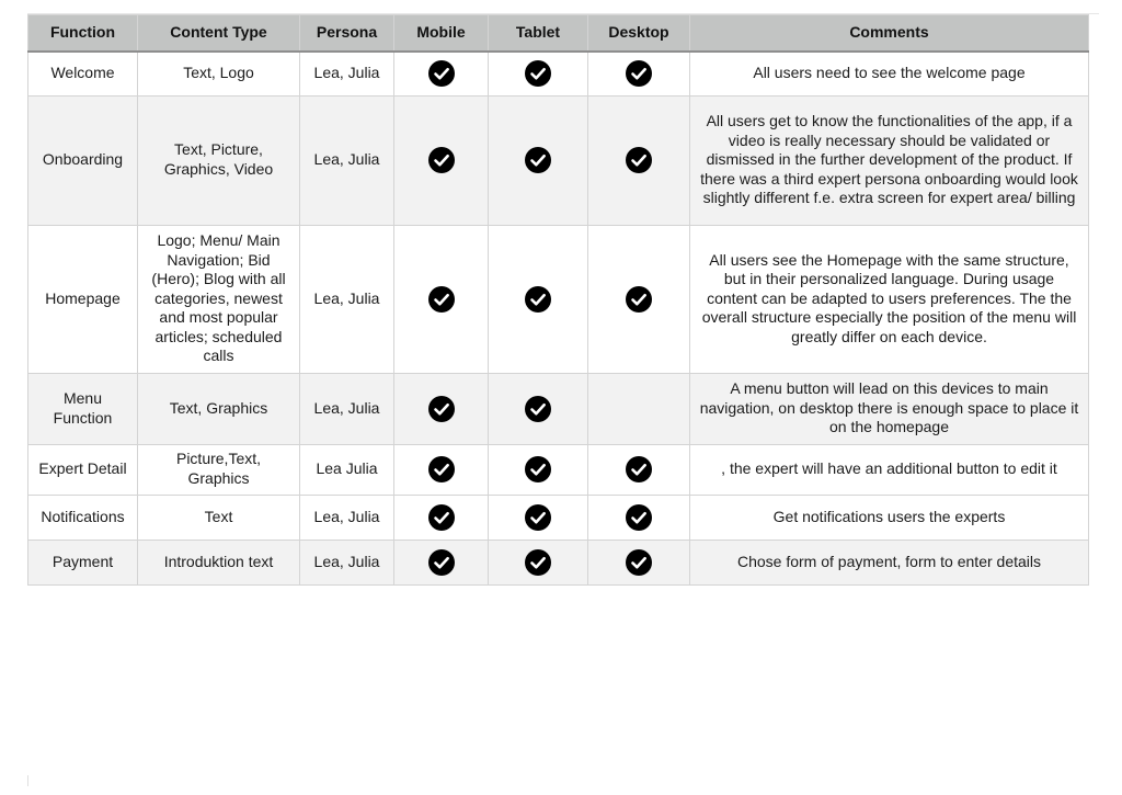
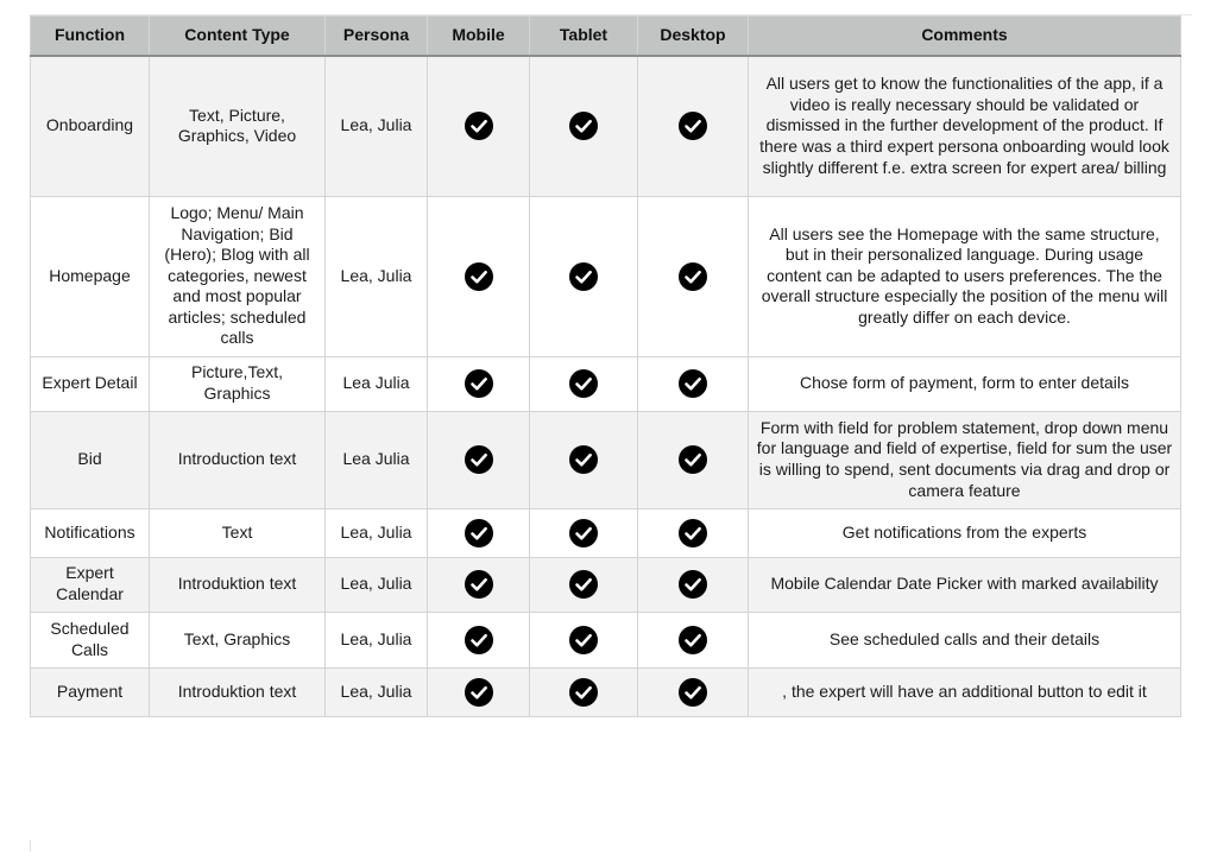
  Function	Content Type	Persona	Mobile	Tablet	Desktop	Comments
- Welcome	Text, Logo	Lea, Julia				All users need to see the welcome page
  Onboarding	Text, Picture, Graphics, Video	Lea, Julia				All users get to know the functionalities of the app, if a video is really necessary should be validated or dismissed in the further development of the product. If there was a third expert persona onboarding would look slightly different f.e. extra screen for expert area/ billing
  Homepage	Logo; Menu/ Main Navigation; Bid (Hero); Blog with all categories, newest and most popular articles; scheduled calls	Lea, Julia				All users see the Homepage with the same structure, but in their personalized language. During usage content can be adapted to users preferences. The the overall structure especially the position of the menu will greatly differ on each device.
- Menu Function	Text, Graphics	Lea, Julia				A menu button will lead on this devices to main navigation, on desktop there is enough space to place it on the homepage
- Expert Detail	Picture,Text, Graphics	Lea Julia				, the expert will have an additional button to edit it
+ Expert Detail	Picture,Text, Graphics	Lea Julia				Chose form of payment, form to enter details
+ Bid	Introduction text	Lea Julia				Form with field for problem statement, drop down menu for language and field of expertise, field for sum the user is willing to spend, sent documents via drag and drop or camera feature
- Notifications	Text	Lea, Julia				Get notifications users the experts
+ Notifications	Text	Lea, Julia				Get notifications from the experts
+ Expert Calendar	Introduktion text	Lea, Julia				Mobile Calendar Date Picker with marked availability
+ Scheduled Calls	Text, Graphics	Lea, Julia				See scheduled calls and their details
- Payment	Introduktion text	Lea, Julia				Chose form of payment, form to enter details
+ Payment	Introduktion text	Lea, Julia				, the expert will have an additional button to edit it
